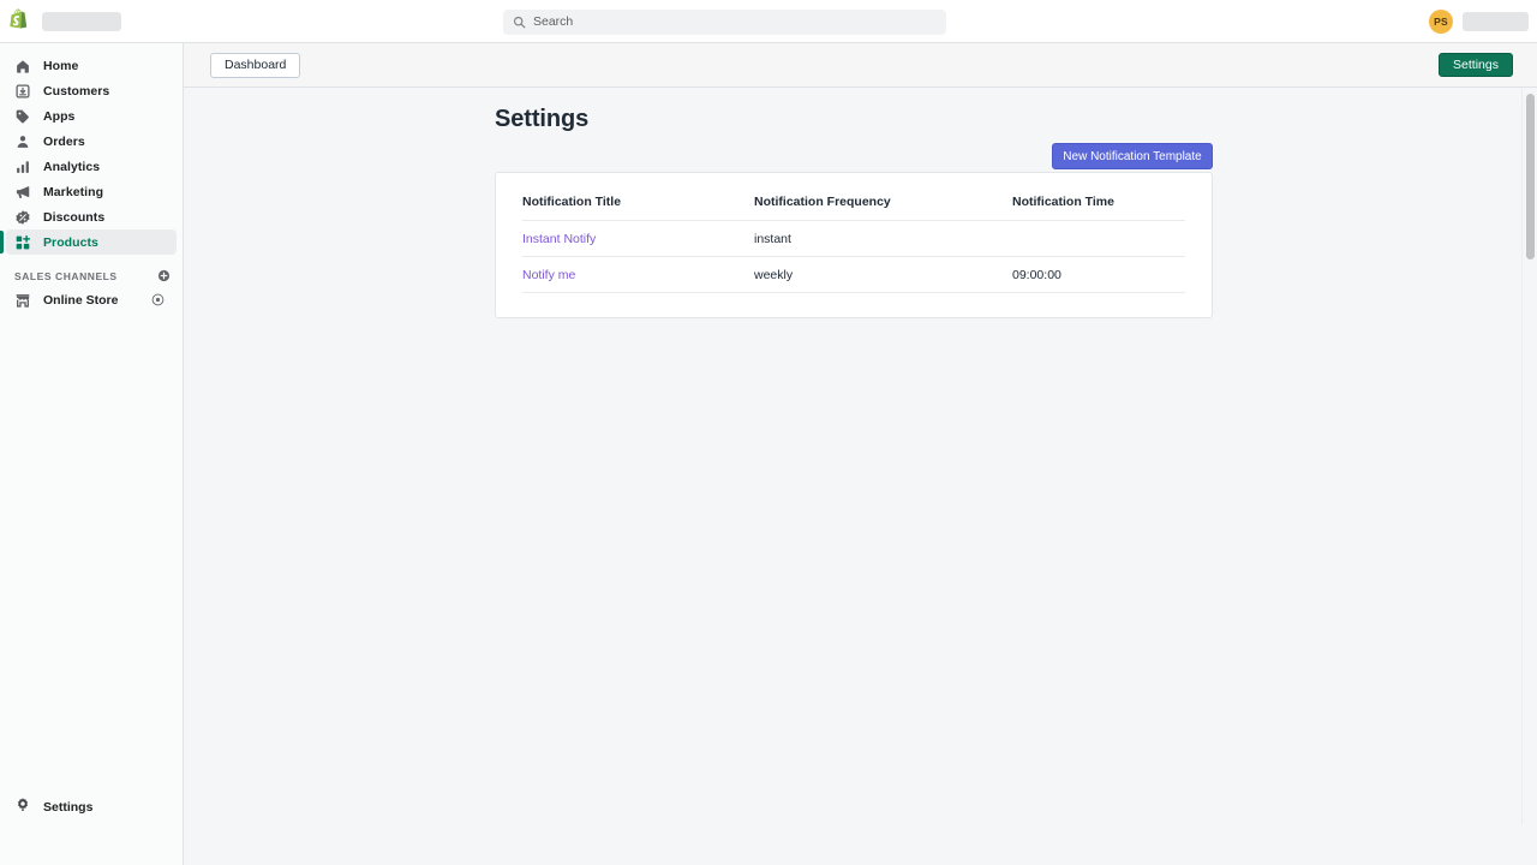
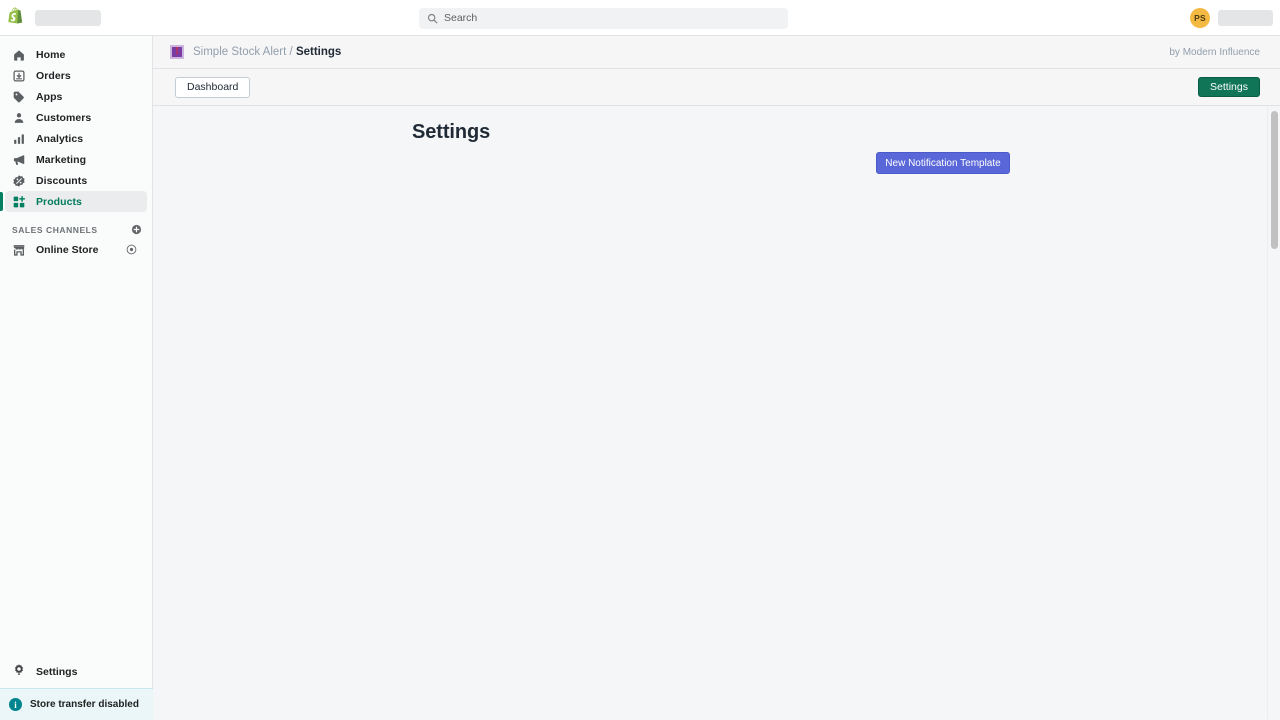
  Search
  PS
  Home
- Customers
+ Orders
  Apps
- Orders
+ Customers
  Analytics
  Marketing
  Discounts
  Products
  SALES CHANNELS
  Online Store
  Settings
+ i
+ Store transfer disabled
+ !
+ Simple Stock Alert / Settings
+ by Modern Influence
  Dashboard
  Settings
  Settings
  New Notification Template
- Notification Title	Notification Frequency	Notification Time
- Instant Notify	instant
- Notify me	weekly	09:00:00
